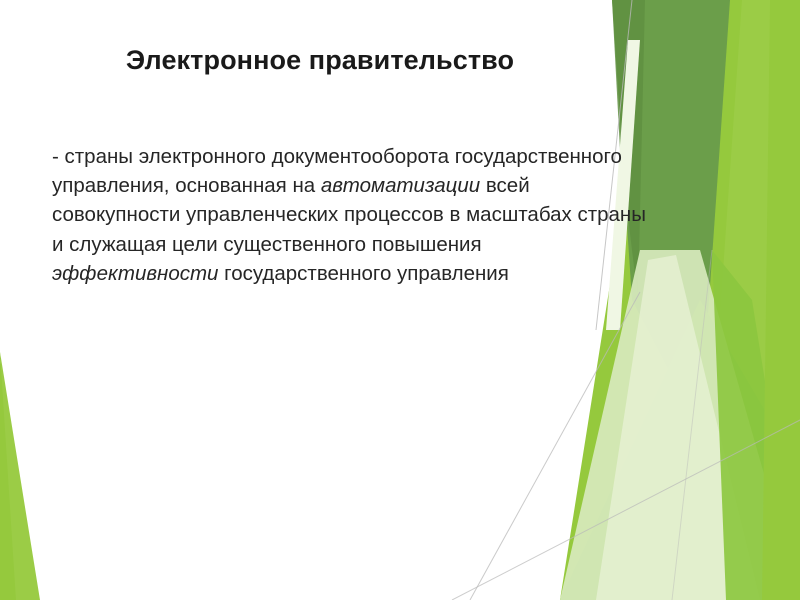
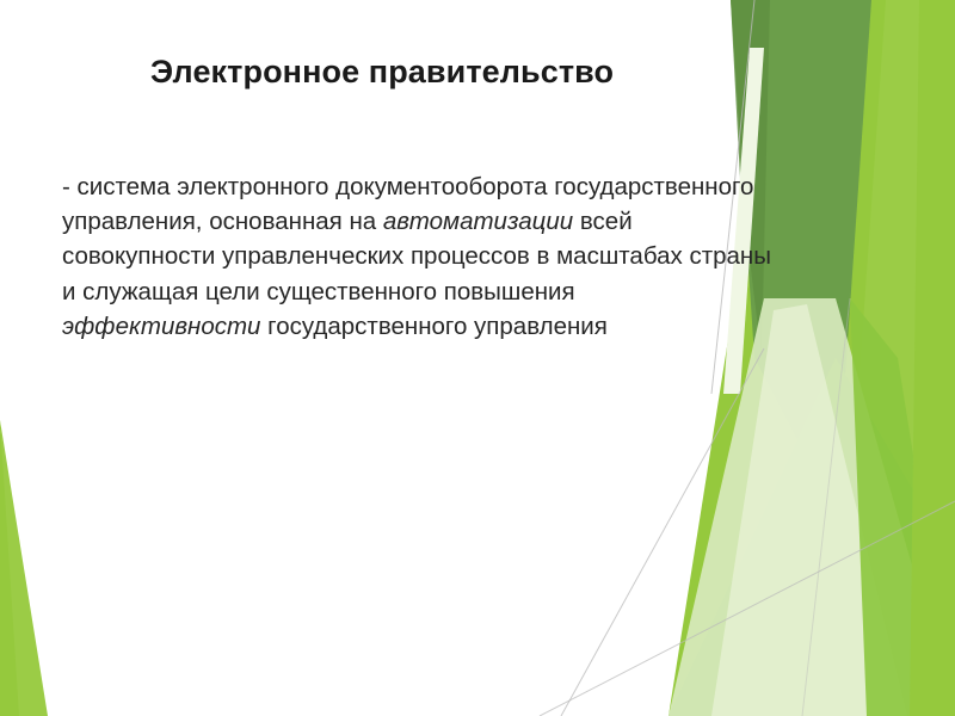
  Электронное правительство
- - страны электронного документооборота государственного управления, основанная на автоматизации всей совокупности управленческих процессов в масштабах страны и служащая цели существенного повышения эффективности государственного управления
+ - система электронного документооборота государственного управления, основанная на автоматизации всей совокупности управленческих процессов в масштабах страны и служащая цели существенного повышения эффективности государственного управления
